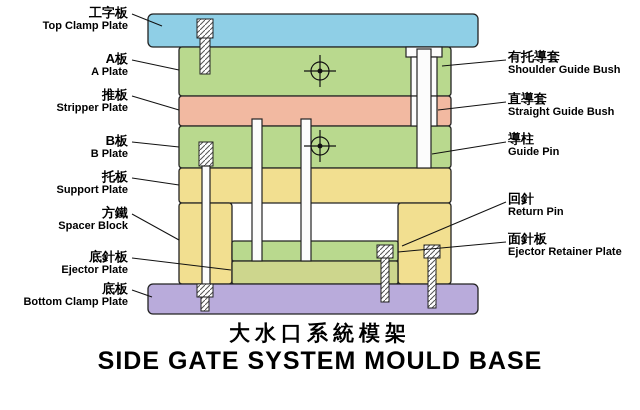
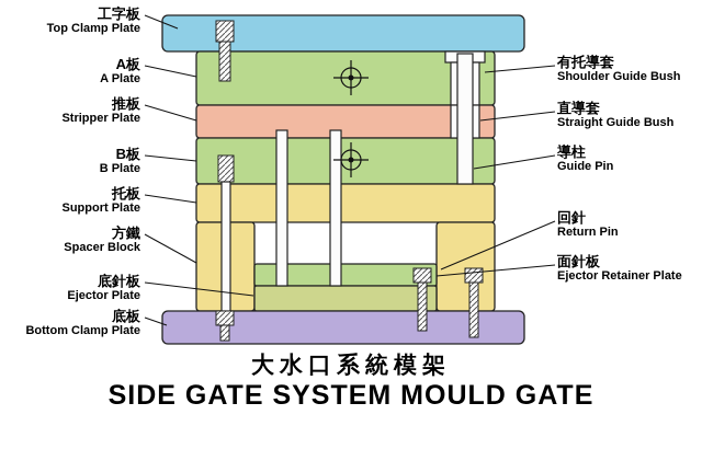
  工字板
  Top Clamp Plate
  A板
  A Plate
  推板
  Stripper Plate
  B板
  B Plate
  托板
  Support Plate
  方鐵
  Spacer Block
  底針板
  Ejector Plate
  底板
  Bottom Clamp Plate
  有托導套
  Shoulder Guide Bush
  直導套
  Straight Guide Bush
  導柱
  Guide Pin
  回針
  Return Pin
  面針板
  Ejector Retainer Plate
  大水口系統模架
- SIDE GATE SYSTEM MOULD BASE
+ SIDE GATE SYSTEM MOULD GATE
